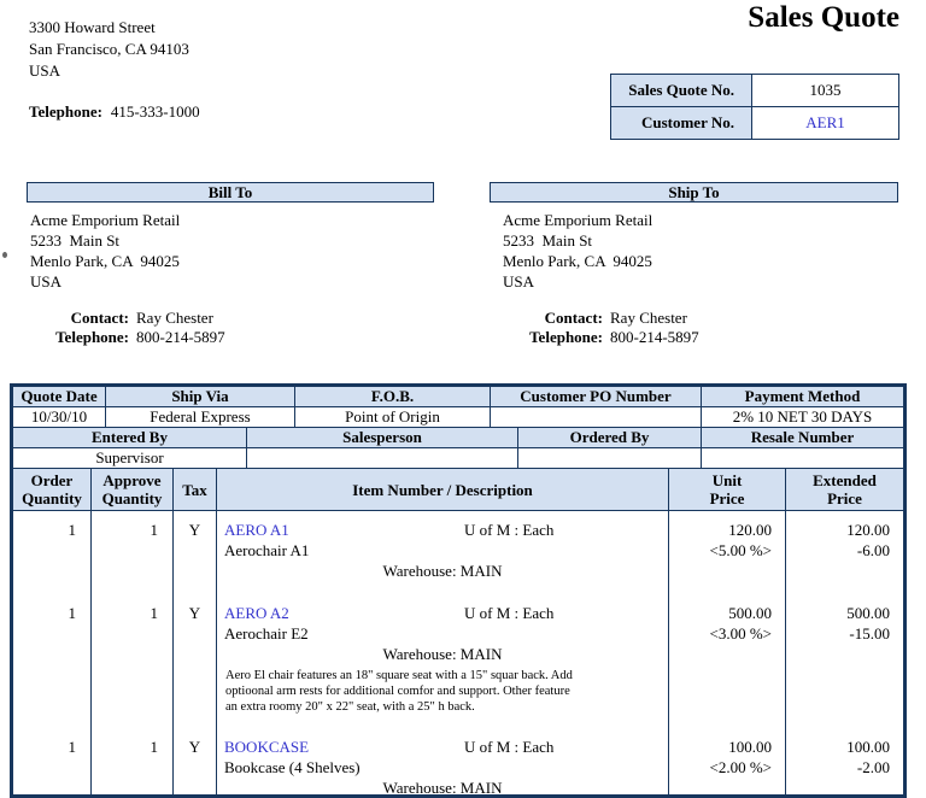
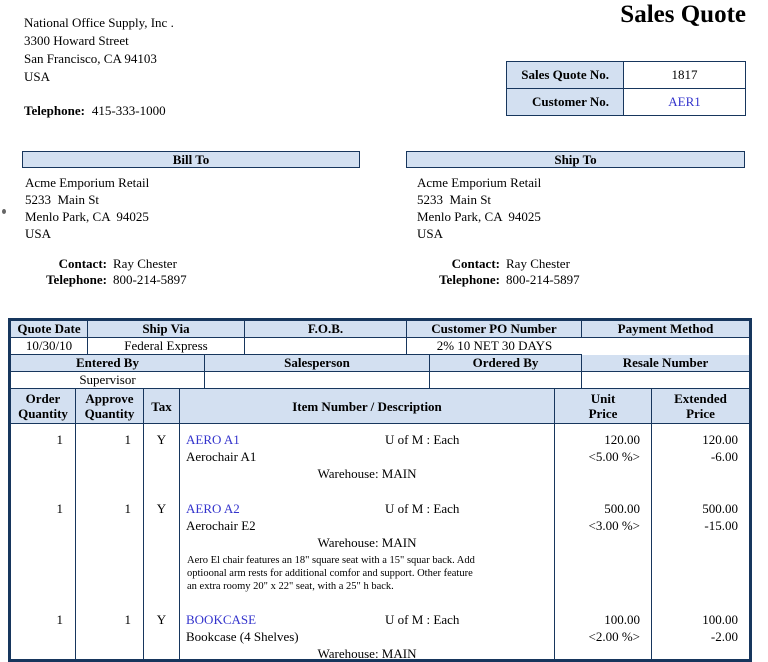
+ National Office Supply, Inc .
  3300 Howard Street
  San Francisco, CA 94103
  USA
  Telephone: 415-333-1000
  Sales Quote
- Sales Quote No.	1035
+ Sales Quote No.	1817
  Customer No.	AER1
  Bill To
  Acme Emporium Retail
  5233 Main St
  Menlo Park, CA 94025
  USA
  Contact:
  Ray Chester
  Telephone:
  800-214-5897
  Ship To
  Acme Emporium Retail
  5233 Main St
  Menlo Park, CA 94025
  USA
  Contact:
  Ray Chester
  Telephone:
  800-214-5897
  Quote Date
  Ship Via
  F.O.B.
  Customer PO Number
  Payment Method
  10/30/10
  Federal Express
- Point of Origin
  2% 10 NET 30 DAYS
  Entered By
  Salesperson
  Ordered By
  Resale Number
  Supervisor
  Order
  Quantity
  Approve
  Quantity
  Tax
  Item Number / Description
  Unit
  Price
  Extended
  Price
  1
  1
  Y
  AERO A1
  U of M : Each
  Aerochair A1
  Warehouse: MAIN
  120.00
  <5.00 %>
  120.00
  -6.00
  1
  1
  Y
  AERO A2
  U of M : Each
  Aerochair E2
  Warehouse: MAIN
  Aero El chair features an 18" square seat with a 15" squar back. Add optioonal arm rests for additional comfor and support. Other feature an extra roomy 20" x 22" seat, with a 25" h back.
  500.00
  <3.00 %>
  500.00
  -15.00
  1
  1
  Y
  BOOKCASE
  U of M : Each
  Bookcase (4 Shelves)
  Warehouse: MAIN
  100.00
  <2.00 %>
  100.00
  -2.00
